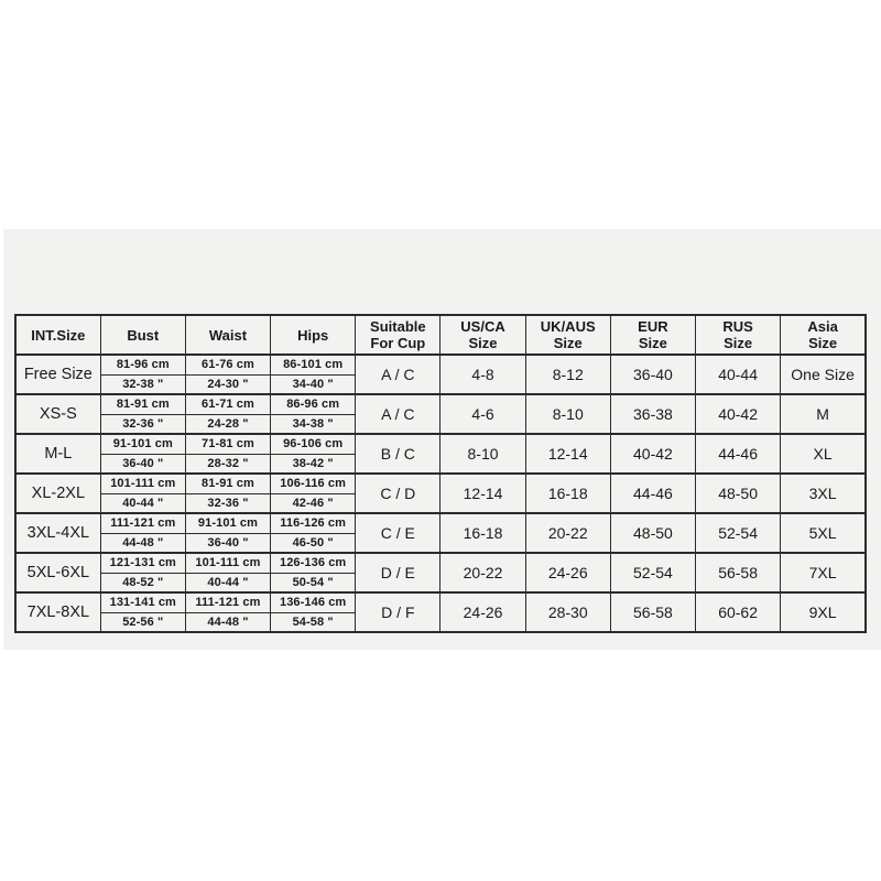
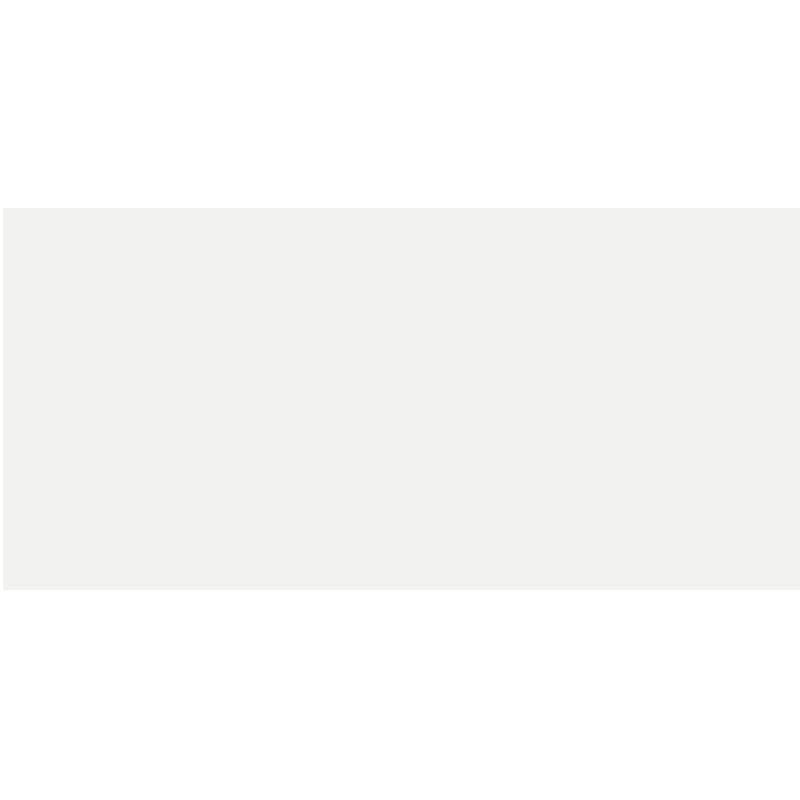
- INT.Size	Bust	Waist	Hips	Suitable For Cup	US/CA Size	UK/AUS Size	EUR Size	RUS Size	Asia Size
- Free Size	81-96 cm	61-76 cm	86-101 cm	A / C	4-8	8-12	36-40	40-44	One Size
- 32-38 "	24-30 "	34-40 "
- XS-S	81-91 cm	61-71 cm	86-96 cm	A / C	4-6	8-10	36-38	40-42	M
- 32-36 "	24-28 "	34-38 "
- M-L	91-101 cm	71-81 cm	96-106 cm	B / C	8-10	12-14	40-42	44-46	XL
- 36-40 "	28-32 "	38-42 "
- XL-2XL	101-111 cm	81-91 cm	106-116 cm	C / D	12-14	16-18	44-46	48-50	3XL
- 40-44 "	32-36 "	42-46 "
- 3XL-4XL	111-121 cm	91-101 cm	116-126 cm	C / E	16-18	20-22	48-50	52-54	5XL
- 44-48 "	36-40 "	46-50 "
- 5XL-6XL	121-131 cm	101-111 cm	126-136 cm	D / E	20-22	24-26	52-54	56-58	7XL
- 48-52 "	40-44 "	50-54 "
- 7XL-8XL	131-141 cm	111-121 cm	136-146 cm	D / F	24-26	28-30	56-58	60-62	9XL
- 52-56 "	44-48 "	54-58 "
